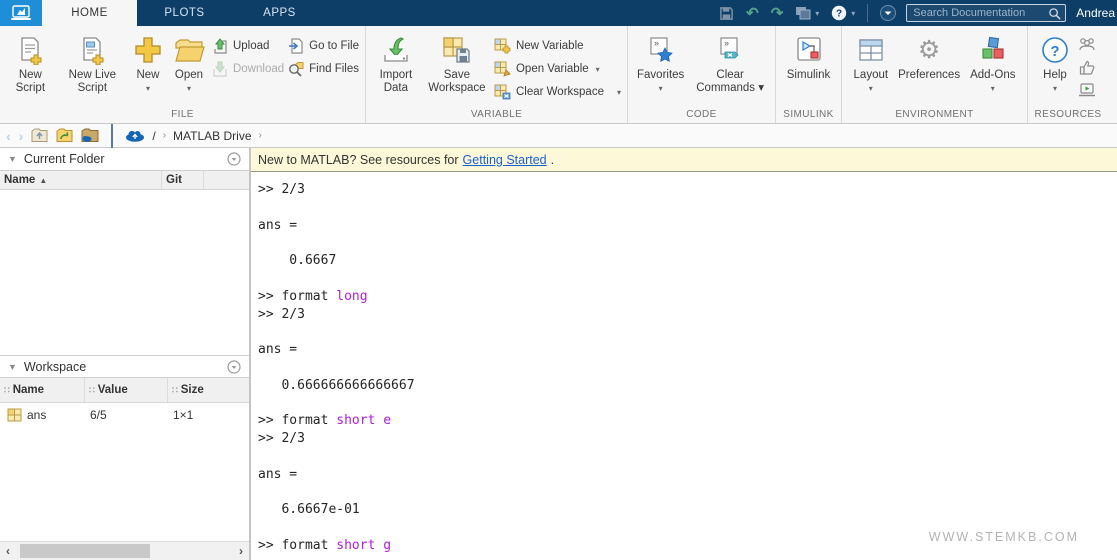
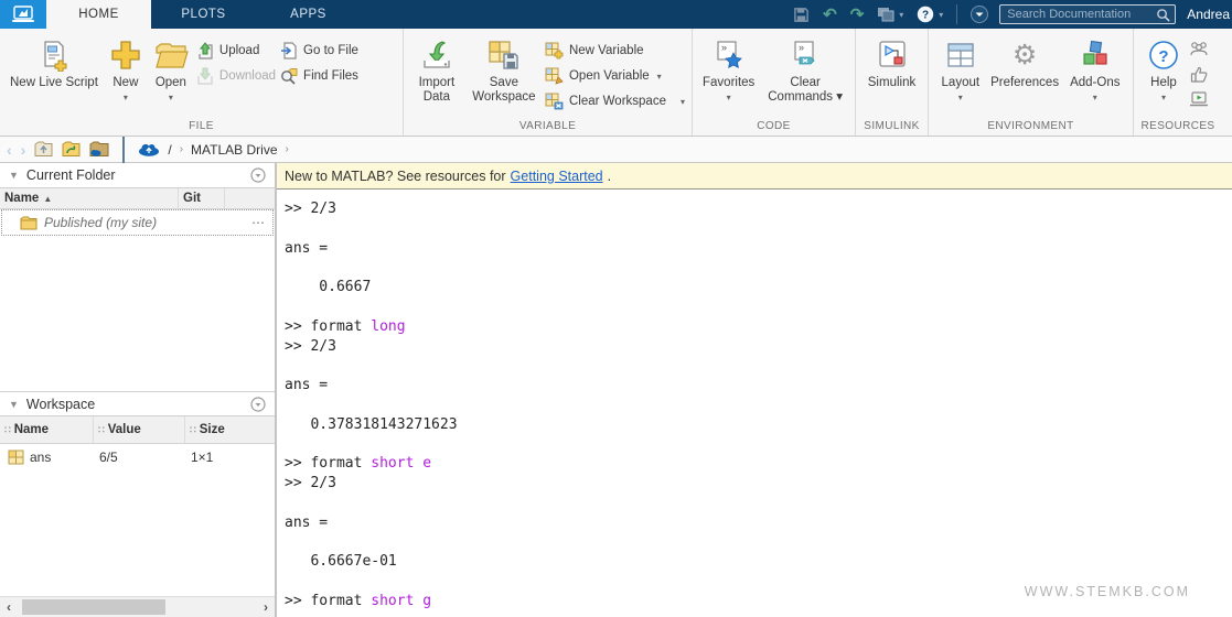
  HOME
  PLOTS
  APPS
  ↶
  ↷
  ▾
  ?
  ▾
  Search Documentation
  Andrea
- New Script
  New Live Script
  New
  ▾
  Open
  ▾
  Upload
  Download
  Go to File
  Find Files
  FILE
  Import Data
  Save Workspace
  New Variable
  Open Variable
  ▾
  Clear Workspace
  ▾
  VARIABLE
  »
  Favorites
  ▾
  »
  Clear Commands ▾
  CODE
  Simulink
  SIMULINK
  Layout
  ▾
  ⚙
  Preferences
  Add-Ons
  ▾
  ENVIRONMENT
  ?
  Help
  ▾
  RESOURCES
  ‹
  ›
  /
  ›
  MATLAB Drive
  ›
  ▼
  Current Folder
  Name
  ▲
  Git
+ Published (my site)
+ ⋯
  ▼
  Workspace
  ∷
  Name
  ∷
  Value
  ∷
  Size
  ans
  6/5
  1×1
  ‹
  ›
  New to MATLAB? See resources for
  Getting Started
  .
  >> 2/3
  ans =
  0.6667
  >> format long
  >> 2/3
  ans =
- 0.666666666666667
+ 0.378318143271623
  >> format short e
  >> 2/3
  ans =
  6.6667e-01
  >> format short g
  WWW.STEMKB.COM
